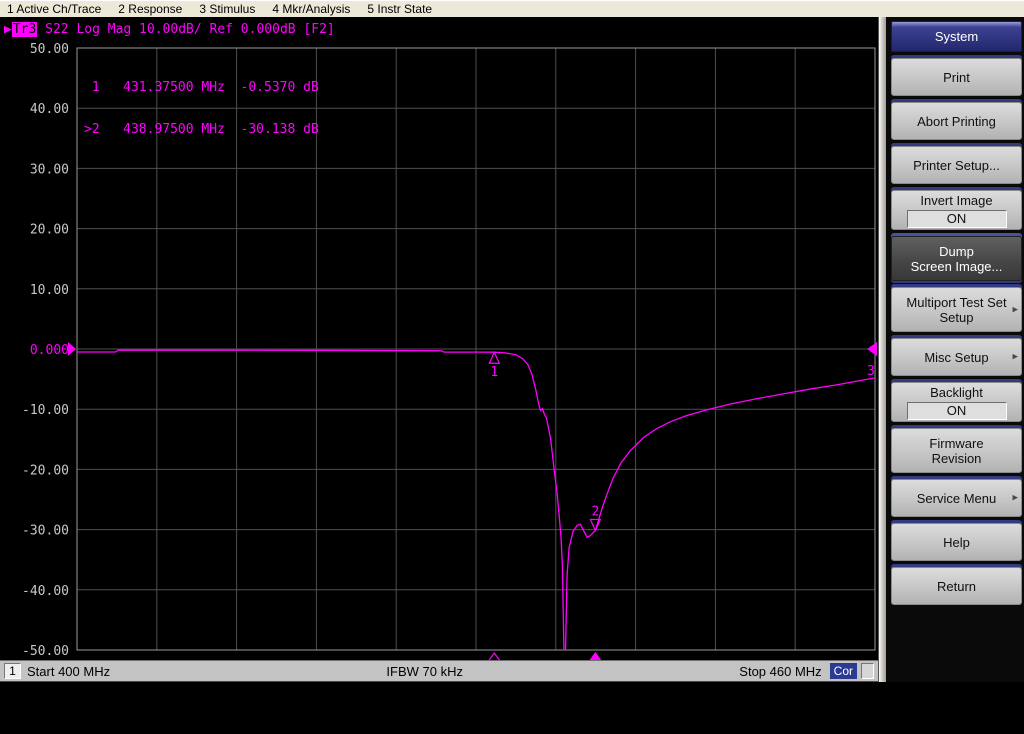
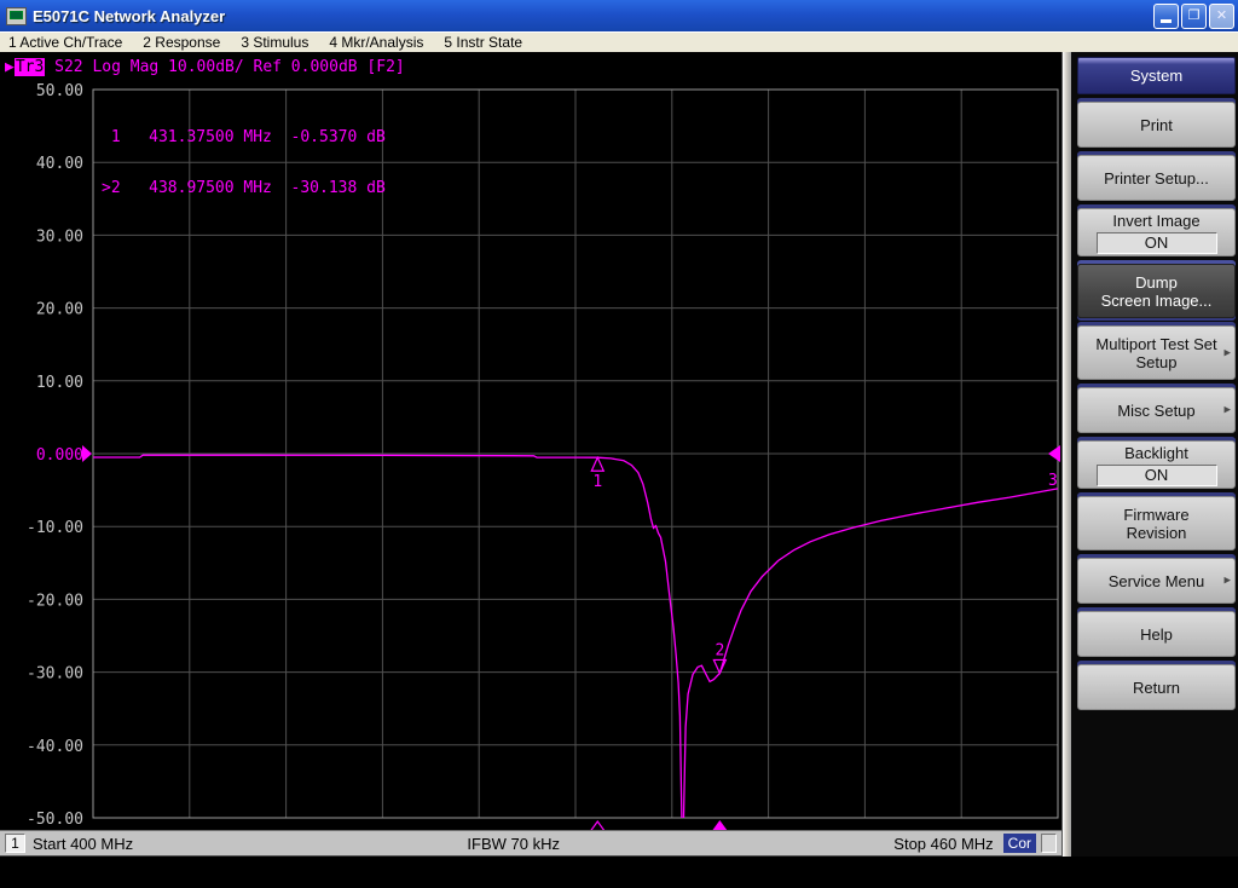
+ E5071C Network Analyzer
+ ❐
+ ✕
  1 Active Ch/Trace
  2 Response
  3 Stimulus
  4 Mkr/Analysis
  5 Instr State
  ▶Tr3 S22 Log Mag 10.00dB/ Ref 0.000dB [F2]
  1 431.37500 MHz -0.5370 dB
  >2 438.97500 MHz -30.138 dB
  50.00
  40.00
  30.00
  20.00
  10.00
  0.000
  -10.00
  -20.00
  -30.00
  -40.00
  -50.00
  3
  1
  2
  1
  Start 400 MHz
  IFBW 70 kHz
  Stop 460 MHz
  Cor
  System
  Print
- Abort Printing
  Printer Setup...
  Invert Image
  ON
  Dump
  Screen Image...
  Multiport Test Set
  Setup
  ▸
  Misc Setup
  ▸
  Backlight
  ON
  Firmware
  Revision
  Service Menu
  ▸
  Help
  Return
